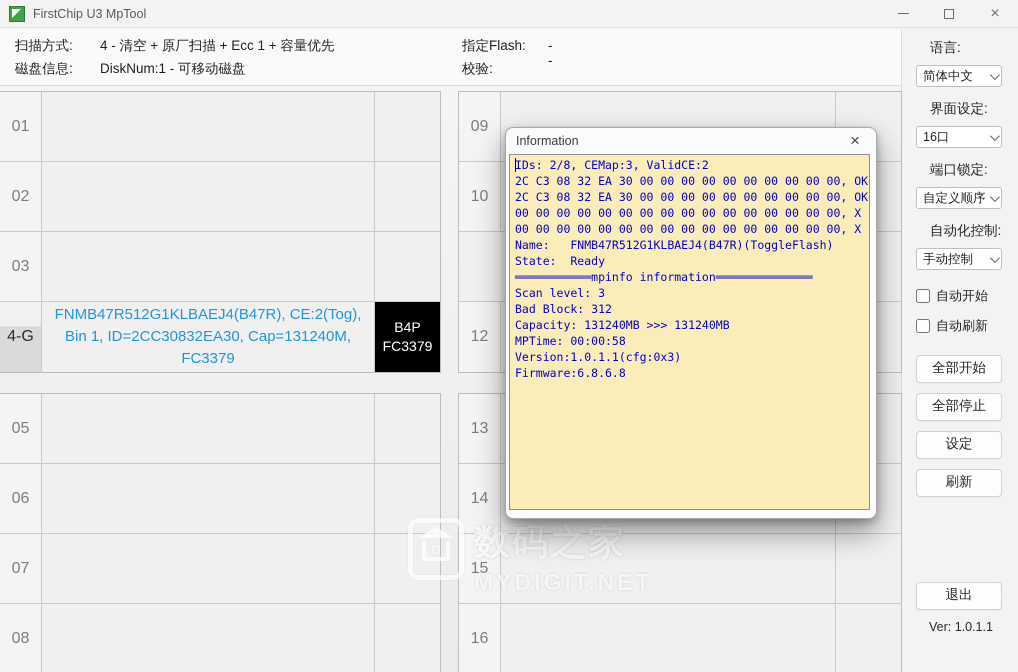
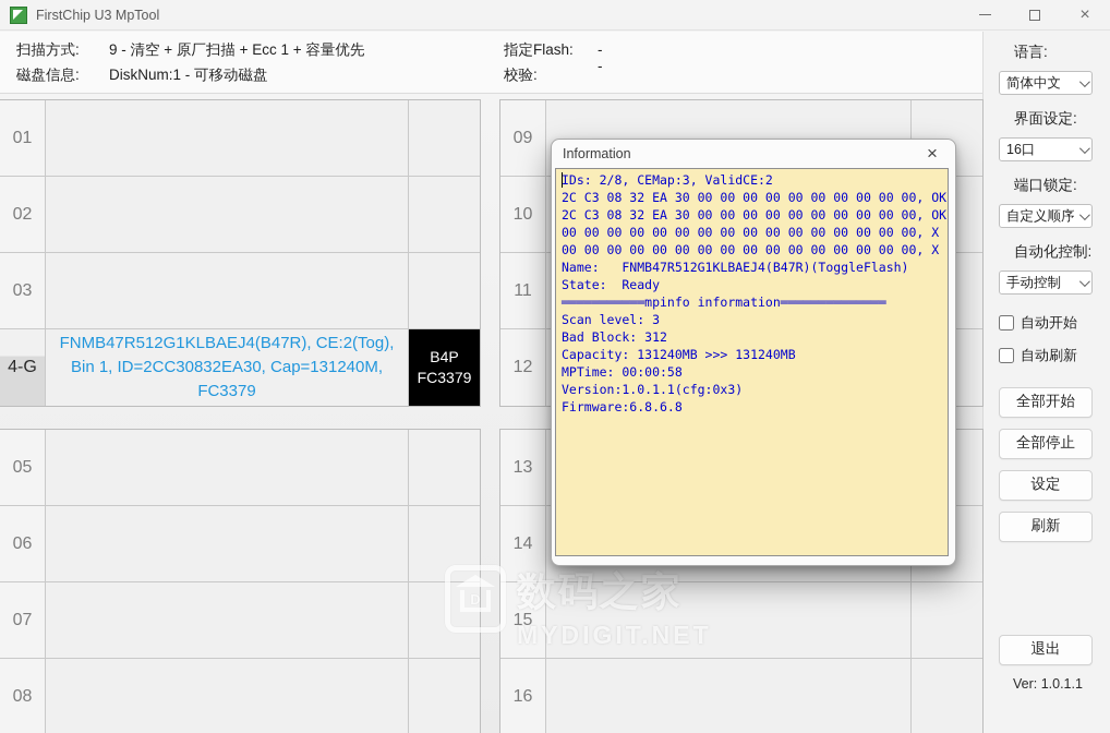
  FirstChip U3 MpTool
  ×
  扫描方式:
- 4 - 清空 + 原厂扫描 + Ecc 1 + 容量优先
+ 9 - 清空 + 原厂扫描 + Ecc 1 + 容量优先
  指定Flash:
  --
  磁盘信息:
  DiskNum:1 - 可移动磁盘
  校验:
  01
  02
  03
  4-G
  FNMB47R512G1KLBAEJ4(B47R), CE:2(Tog), Bin 1, ID=2CC30832EA30, Cap=131240M, FC3379
  B4P
  FC3379
  05
  06
  07
  08
  09
  10
+ 11
  12
  13
  14
  15
  16
  D
  数码之家
  MYDIGIT.NET
  Information
  ×
  IDs: 2/8, CEMap:3, ValidCE:2
  2C C3 08 32 EA 30 00 00 00 00 00 00 00 00 00 00, OK
  2C C3 08 32 EA 30 00 00 00 00 00 00 00 00 00 00, OK
  00 00 00 00 00 00 00 00 00 00 00 00 00 00 00 00, X
  00 00 00 00 00 00 00 00 00 00 00 00 00 00 00 00, X
  Name: FNMB47R512G1KLBAEJ4(B47R)(ToggleFlash)
  State: Ready
  ═══════════mpinfo information══════════════
  Scan level: 3
  Bad Block: 312
  Capacity: 131240MB >>> 131240MB
  MPTime: 00:00:58
  Version:1.0.1.1(cfg:0x3)
  Firmware:6.8.6.8
  语言:
  简体中文
  界面设定:
  16口
  端口锁定:
  自定义顺序
  自动化控制:
  手动控制
  自动开始
  自动刷新
  全部开始
  全部停止
  设定
  刷新
  退出
  Ver: 1.0.1.1
